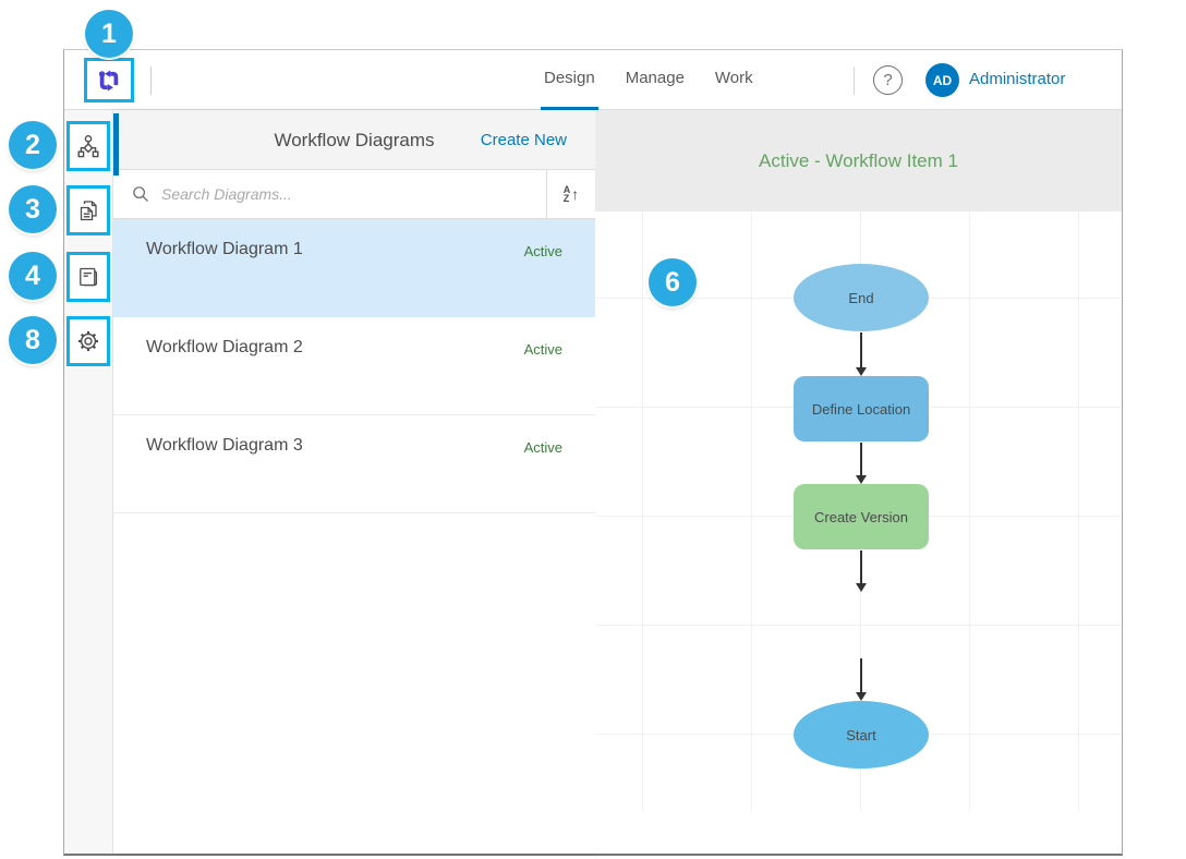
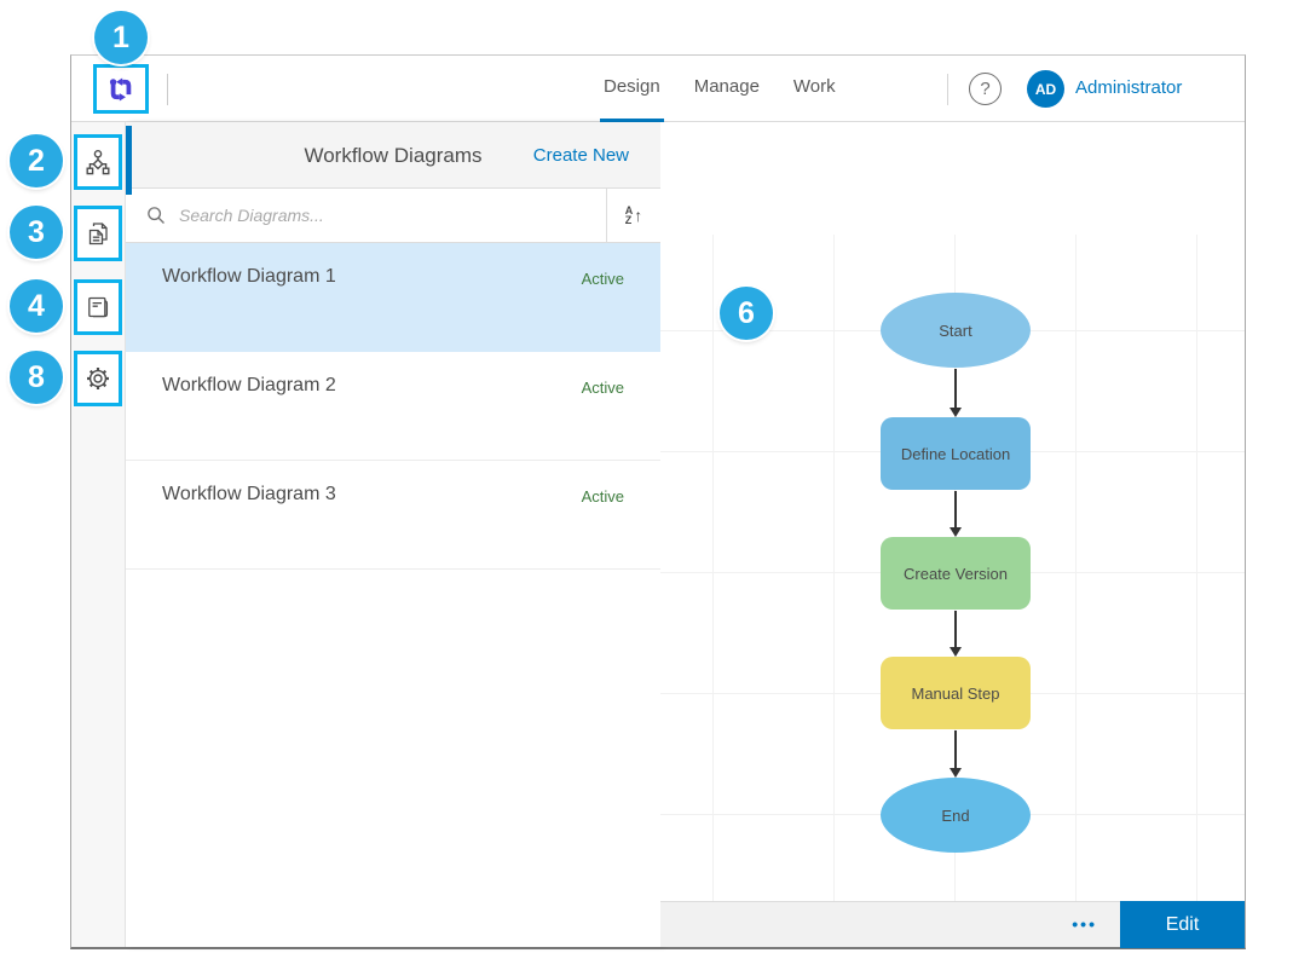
  Design
  Manage
  Work
  ?
  AD
  Administrator
  Workflow Diagrams
  Create New
  Search Diagrams...
  A
  Z
  ↑
  Workflow Diagram 1
  Active
  Workflow Diagram 2
  Active
  Workflow Diagram 3
  Active
- Active - Workflow Item 1
- End
+ Start
  Define Location
  Create Version
+ Manual Step
- Start
+ End
+ •••
+ Edit
  1
  2
  3
  4
  8
  6
